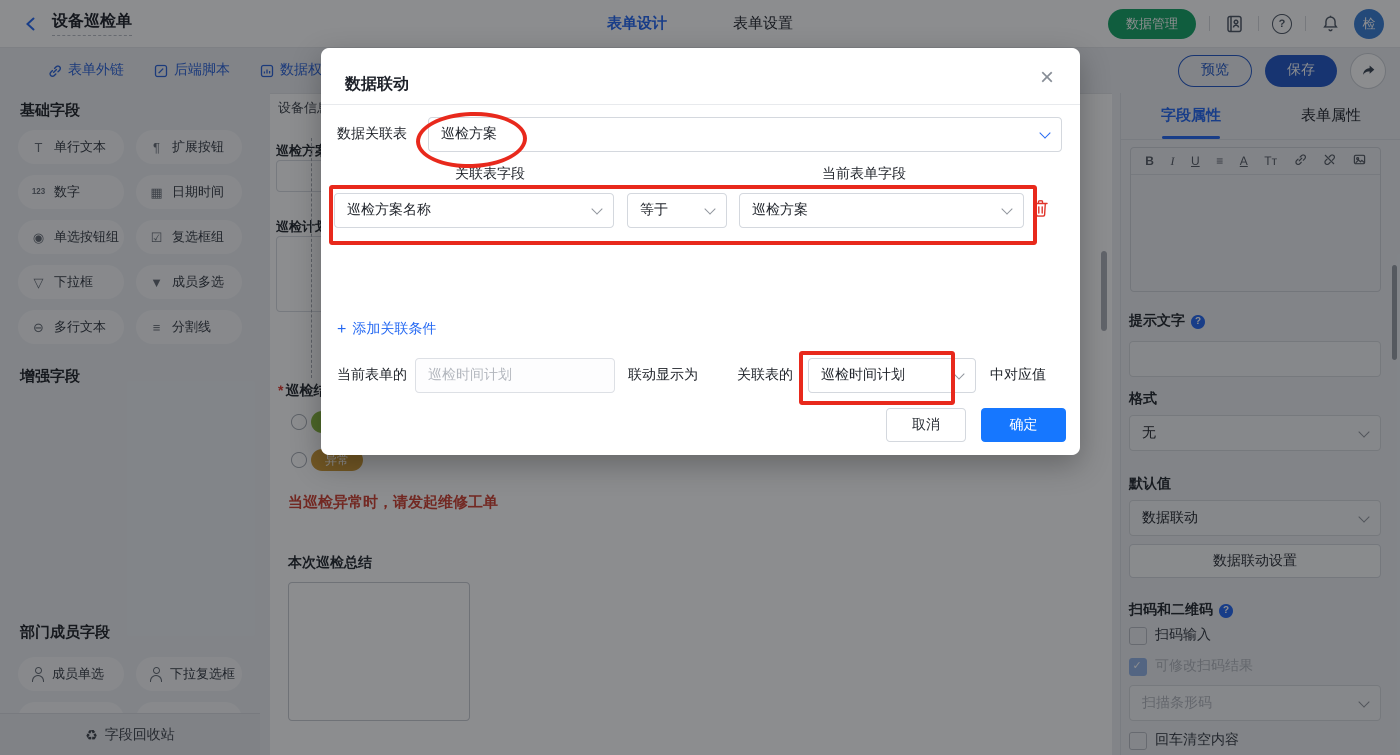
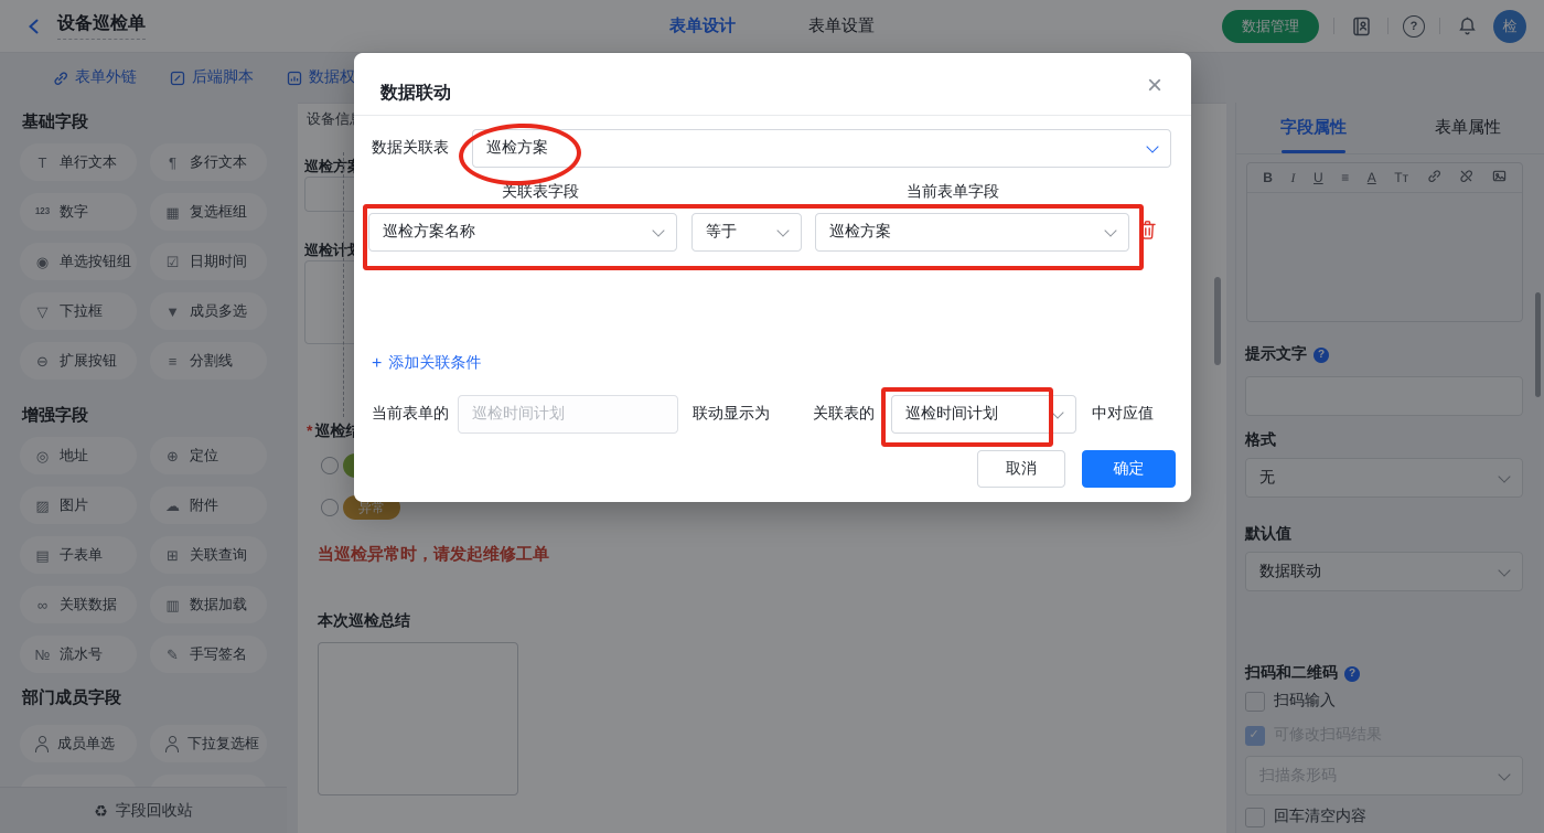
  设备巡检单
  表单设计
  表单设置
  数据管理
  ?
  检
  表单外链
  后端脚本
  数据权
- 预览
- 保存
  基础字段
  T
  单行文本
  ¶
- 扩展按钮
+ 多行文本
  123
  数字
  ▦
- 日期时间
+ 复选框组
  ◉
  单选按钮组
  ☑
- 复选框组
+ 日期时间
  ▽
  下拉框
  ▼
  成员多选
  ⊖
- 多行文本
+ 扩展按钮
  ≡
  分割线
  增强字段
+ ◎
+ 地址
+ ⊕
+ 定位
+ ▨
+ 图片
+ ☁
+ 附件
+ ▤
+ 子表单
+ ⊞
+ 关联查询
+ ∞
+ 关联数据
+ ▥
+ 数据加载
+ №
+ 流水号
+ ✎
+ 手写签名
  部门成员字段
  成员单选
  下拉复选框
  ♻
  字段回收站
  设备信
  巡检方
  巡检计
  异常
  当巡检异常时，请发起维修工单
  本次巡检总结
  字段属性
  表单属性
  B
  I
  U
  ≡
  A
  Tт
  提示文字
  ?
  格式
  无
  默认值
  数据联动
- 数据联动设置
  扫码和二维码
  ?
  扫码输入
  可修改扫码结果
  扫描条形码
  回车清空内容
  数据联动
  ×
  数据关联表
  巡检方案
  关联表字段
  当前表单字段
  巡检方案名称
  等于
  巡检方案
  +
  添加关联条件
  当前表单的
  巡检时间计划
  联动显示为
  关联表的
  巡检时间计划
  中对应值
  取消
  确定
